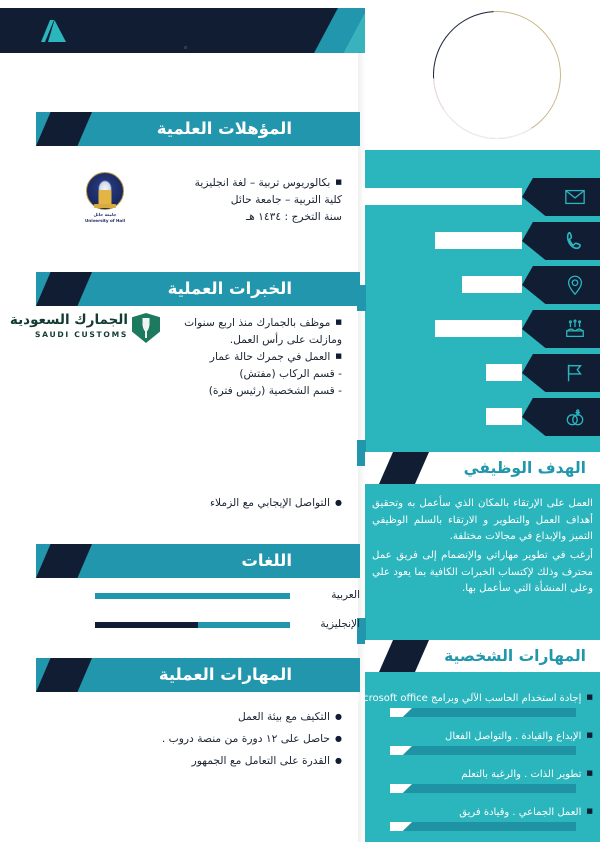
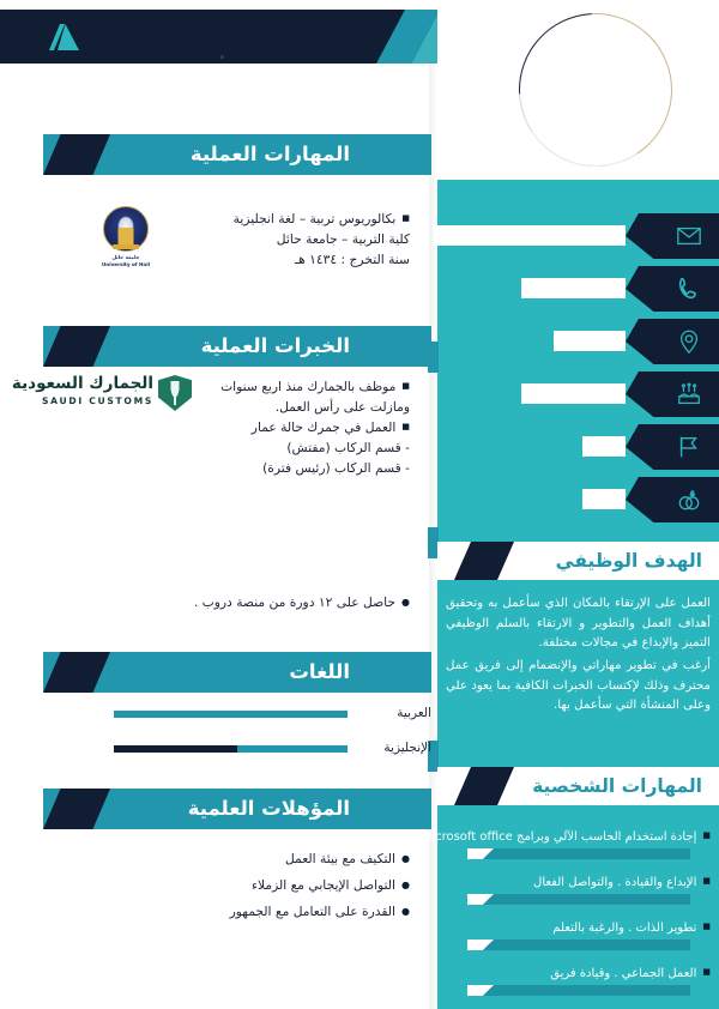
- المؤهلات العلمية
+ المهارات العملية
  بكالوريوس تربية – لغة انجليزية
  كلية التربية – جامعة حائل
  سنة التخرج : ١٤٣٤ هـ
  الخبرات العملية
  الجمارك السعودية
  SAUDI CUSTOMS
  موظف بالجمارك منذ اربع سنوات
  ومازلت على رأس العمل.
  العمل في جمرك حالة عمار
  - قسم الركاب (مفتش)
- - قسم الشخصية (رئيس فترة)
+ - قسم الركاب (رئيس فترة)
- التواصل الإيجابي مع الزملاء
+ حاصل على ١٢ دورة من منصة دروب .
  اللغات
  العربية
  الإنجليزية
- المهارات العملية
+ المؤهلات العلمية
  التكيف مع بيئة العمل
- حاصل على ١٢ دورة من منصة دروب .
+ التواصل الإيجابي مع الزملاء
  القدرة على التعامل مع الجمهور
  الهدف الوظيفي
  العمل على الإرتقاء بالمكان الذي سأعمل به وتحقيق أهداف العمل والتطوير و الارتقاء بالسلم الوظيفي التميز والإبداع في مجالات مختلفة.
  أرغب في تطوير مهاراتي والإنضمام إلى فريق عمل محترف وذلك لإكتساب الخبرات الكافية بما يعود علي وعلى المنشأة التي سأعمل بها.
  المهارات الشخصية
  إجادة استخدام الحاسب الآلي وبرامج Microsoft office
  الإبداع والقيادة . والتواصل الفعال
  تطوير الذات . والرغبة بالتعلم
  العمل الجماعي . وقيادة فريق
